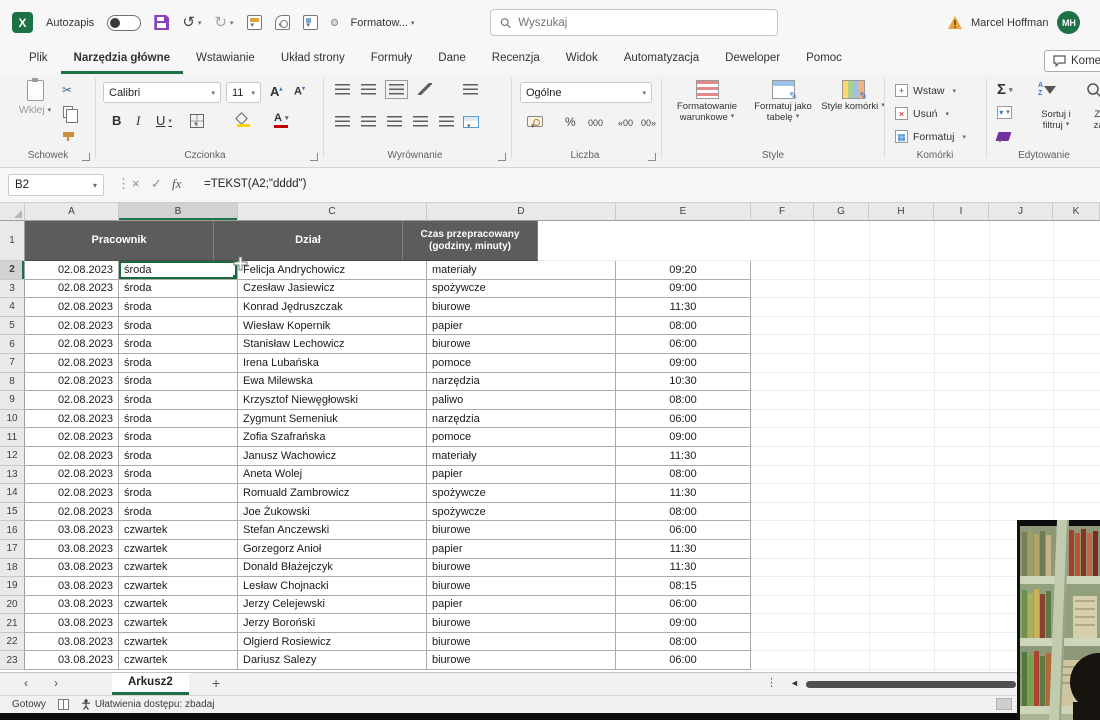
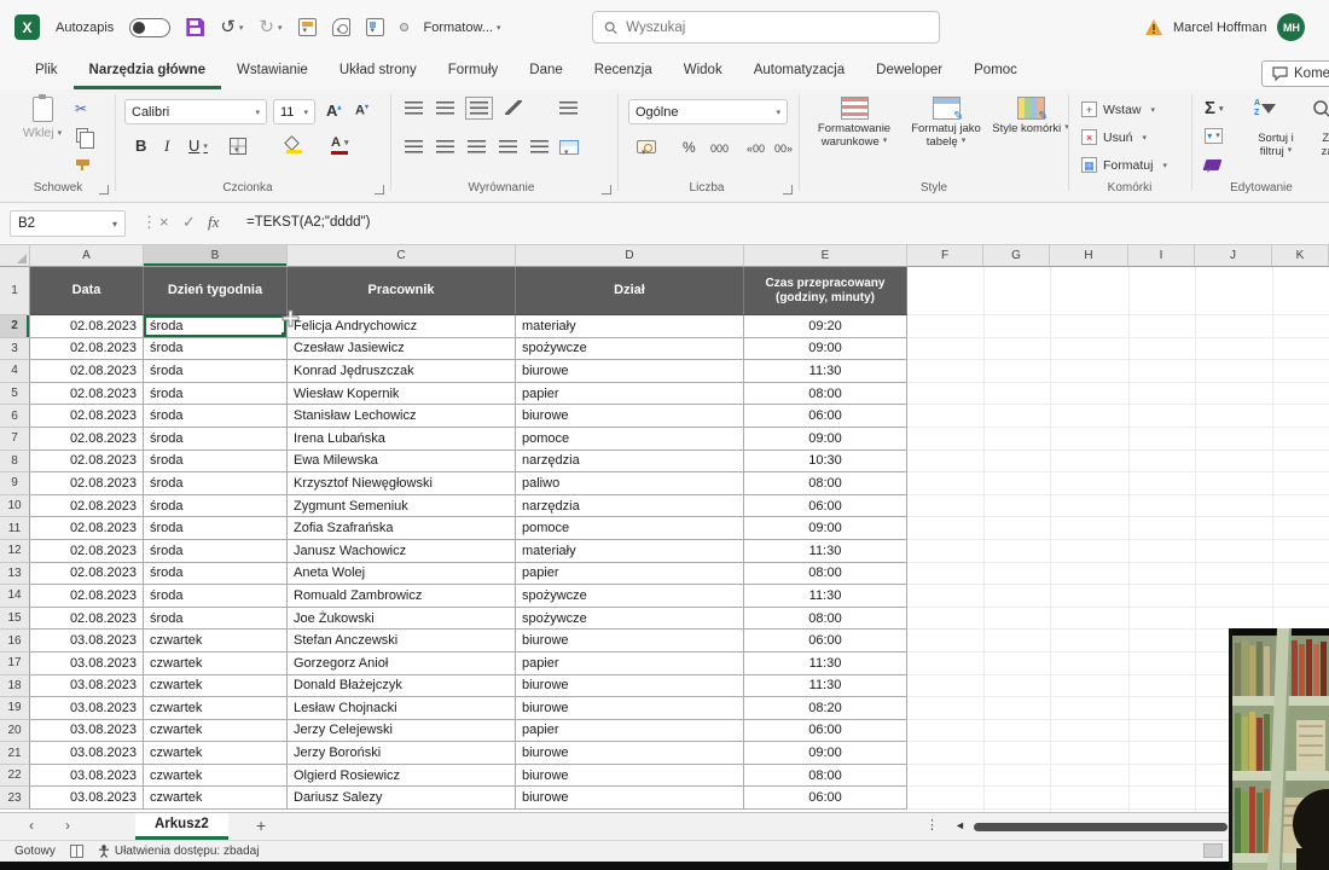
  Autozapis
  ↺
  ↻
  Formatow...
  Wyszukaj
  Marcel Hoffman
  MH
  Plik
  Narzędzia główne
  Wstawianie
  Układ strony
  Formuły
  Dane
  Recenzja
  Widok
  Automatyzacja
  Deweloper
  Pomoc
  Wklej
  ✂
  Schowek
  Calibri
  11
  B
  I
  U
  A
  Czcionka
  Wyrównanie
  Ogólne
  %
  000
  «00
  00»
  Liczba
  Formatowanie warunkowe
  Formatuj jako tabelę
  Style komórki
  Style
  +
  Wstaw
  ×
  Usuń
  ▦
  Formatuj
  Komórki
  Σ
  ▾
  Sortuj i filtruj
  Edytowanie
  B2
  ⋮
  ×
  ✓
  fx
  =TEKST(A2;"dddd")
  A
  B
  C
  D
  E
  F
  G
  H
  I
  J
  K
  1
+ Data
+ Dzień tygodnia
  Pracownik
  Dział
  Czas przepracowany
  (godziny, minuty)
  2
  02.08.2023
  środa
  Felicja Andrychowicz
  materiały
  09:20
  3
  02.08.2023
  środa
  Czesław Jasiewicz
  spożywcze
  09:00
  4
  02.08.2023
  środa
  Konrad Jędruszczak
  biurowe
  11:30
  5
  02.08.2023
  środa
  Wiesław Kopernik
  papier
  08:00
  6
  02.08.2023
  środa
  Stanisław Lechowicz
  biurowe
  06:00
  7
  02.08.2023
  środa
  Irena Lubańska
  pomoce
  09:00
  8
  02.08.2023
  środa
  Ewa Milewska
  narzędzia
  10:30
  9
  02.08.2023
  środa
  Krzysztof Niewęgłowski
  paliwo
  08:00
  10
  02.08.2023
  środa
  Zygmunt Semeniuk
  narzędzia
  06:00
  11
  02.08.2023
  środa
  Zofia Szafrańska
  pomoce
  09:00
  12
  02.08.2023
  środa
  Janusz Wachowicz
  materiały
  11:30
  13
  02.08.2023
  środa
  Aneta Wolej
  papier
  08:00
  14
  02.08.2023
  środa
  Romuald Zambrowicz
  spożywcze
  11:30
  15
  02.08.2023
  środa
  Joe Żukowski
  spożywcze
  08:00
  16
  03.08.2023
  czwartek
  Stefan Anczewski
  biurowe
  06:00
  17
  03.08.2023
  czwartek
  Gorzegorz Anioł
  papier
  11:30
  18
  03.08.2023
  czwartek
  Donald Błażejczyk
  biurowe
  11:30
  19
  03.08.2023
  czwartek
  Lesław Chojnacki
  biurowe
- 08:15
+ 08:20
  20
  03.08.2023
  czwartek
  Jerzy Celejewski
  papier
  06:00
  21
  03.08.2023
  czwartek
  Jerzy Boroński
  biurowe
  09:00
  22
  03.08.2023
  czwartek
  Olgierd Rosiewicz
  biurowe
  08:00
  23
  03.08.2023
  czwartek
  Dariusz Salezy
  biurowe
  06:00
  ‹
  ›
  Arkusz2
  +
  ⋮
  ◄
  Gotowy
  Ułatwienia dostępu: zbadaj
